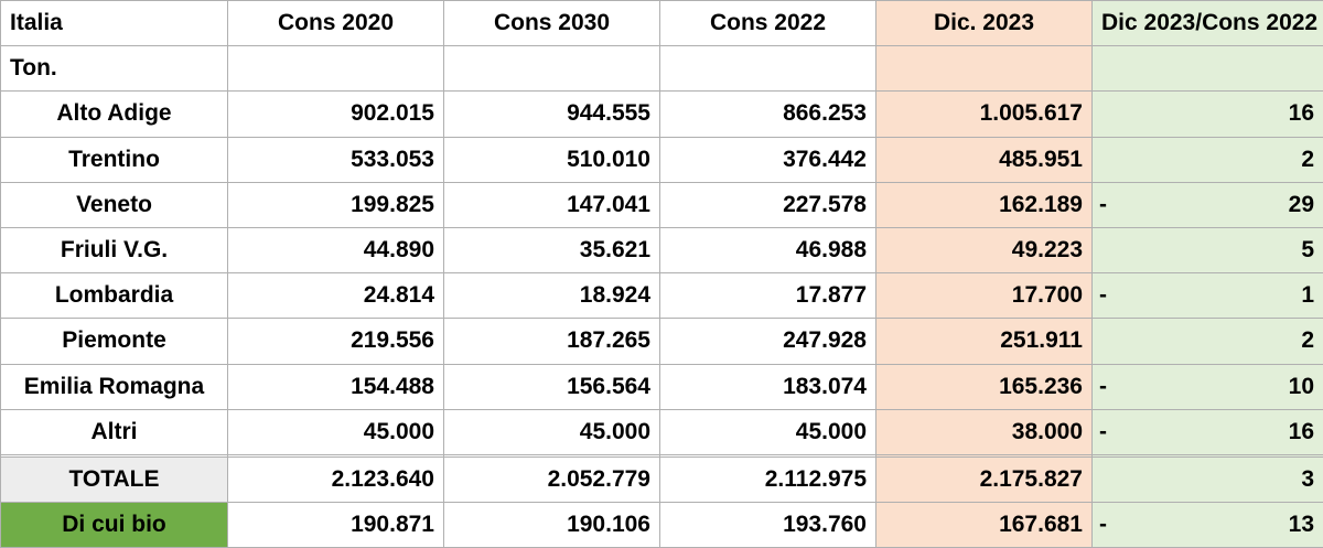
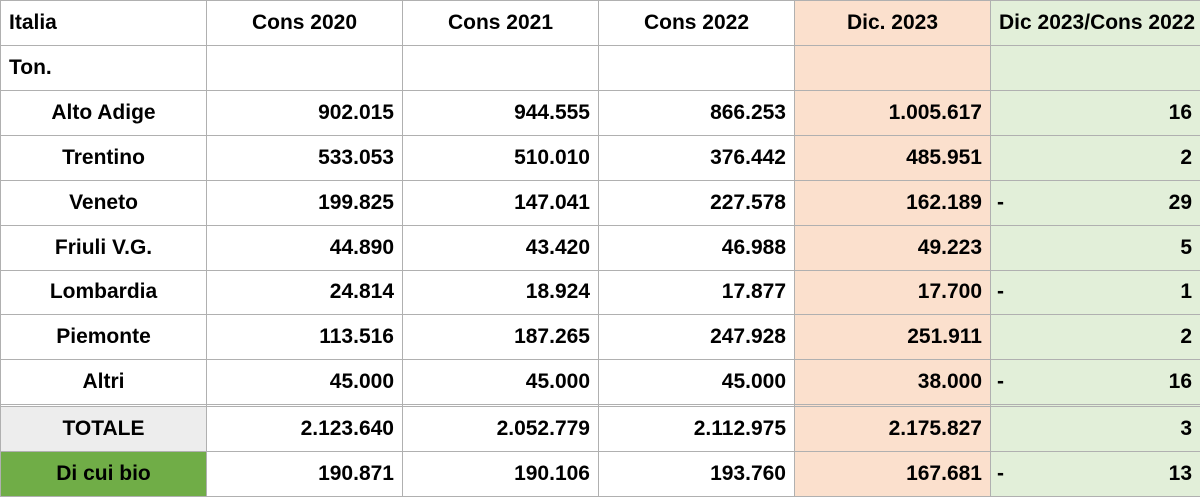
- Italia	Cons 2020	Cons 2030	Cons 2022	Dic. 2023	Dic 2023/Cons 2022
+ Italia	Cons 2020	Cons 2021	Cons 2022	Dic. 2023	Dic 2023/Cons 2022
  Ton.
  Alto Adige	902.015	944.555	866.253	1.005.617	16
  Trentino	533.053	510.010	376.442	485.951	2
  Veneto	199.825	147.041	227.578	162.189	- 29
- Friuli V.G.	44.890	35.621	46.988	49.223	5
+ Friuli V.G.	44.890	43.420	46.988	49.223	5
  Lombardia	24.814	18.924	17.877	17.700	- 1
- Piemonte	219.556	187.265	247.928	251.911	2
+ Piemonte	113.516	187.265	247.928	251.911	2
- Emilia Romagna	154.488	156.564	183.074	165.236	- 10
  Altri	45.000	45.000	45.000	38.000	- 16
  TOTALE	2.123.640	2.052.779	2.112.975	2.175.827	3
  Di cui bio	190.871	190.106	193.760	167.681	- 13
